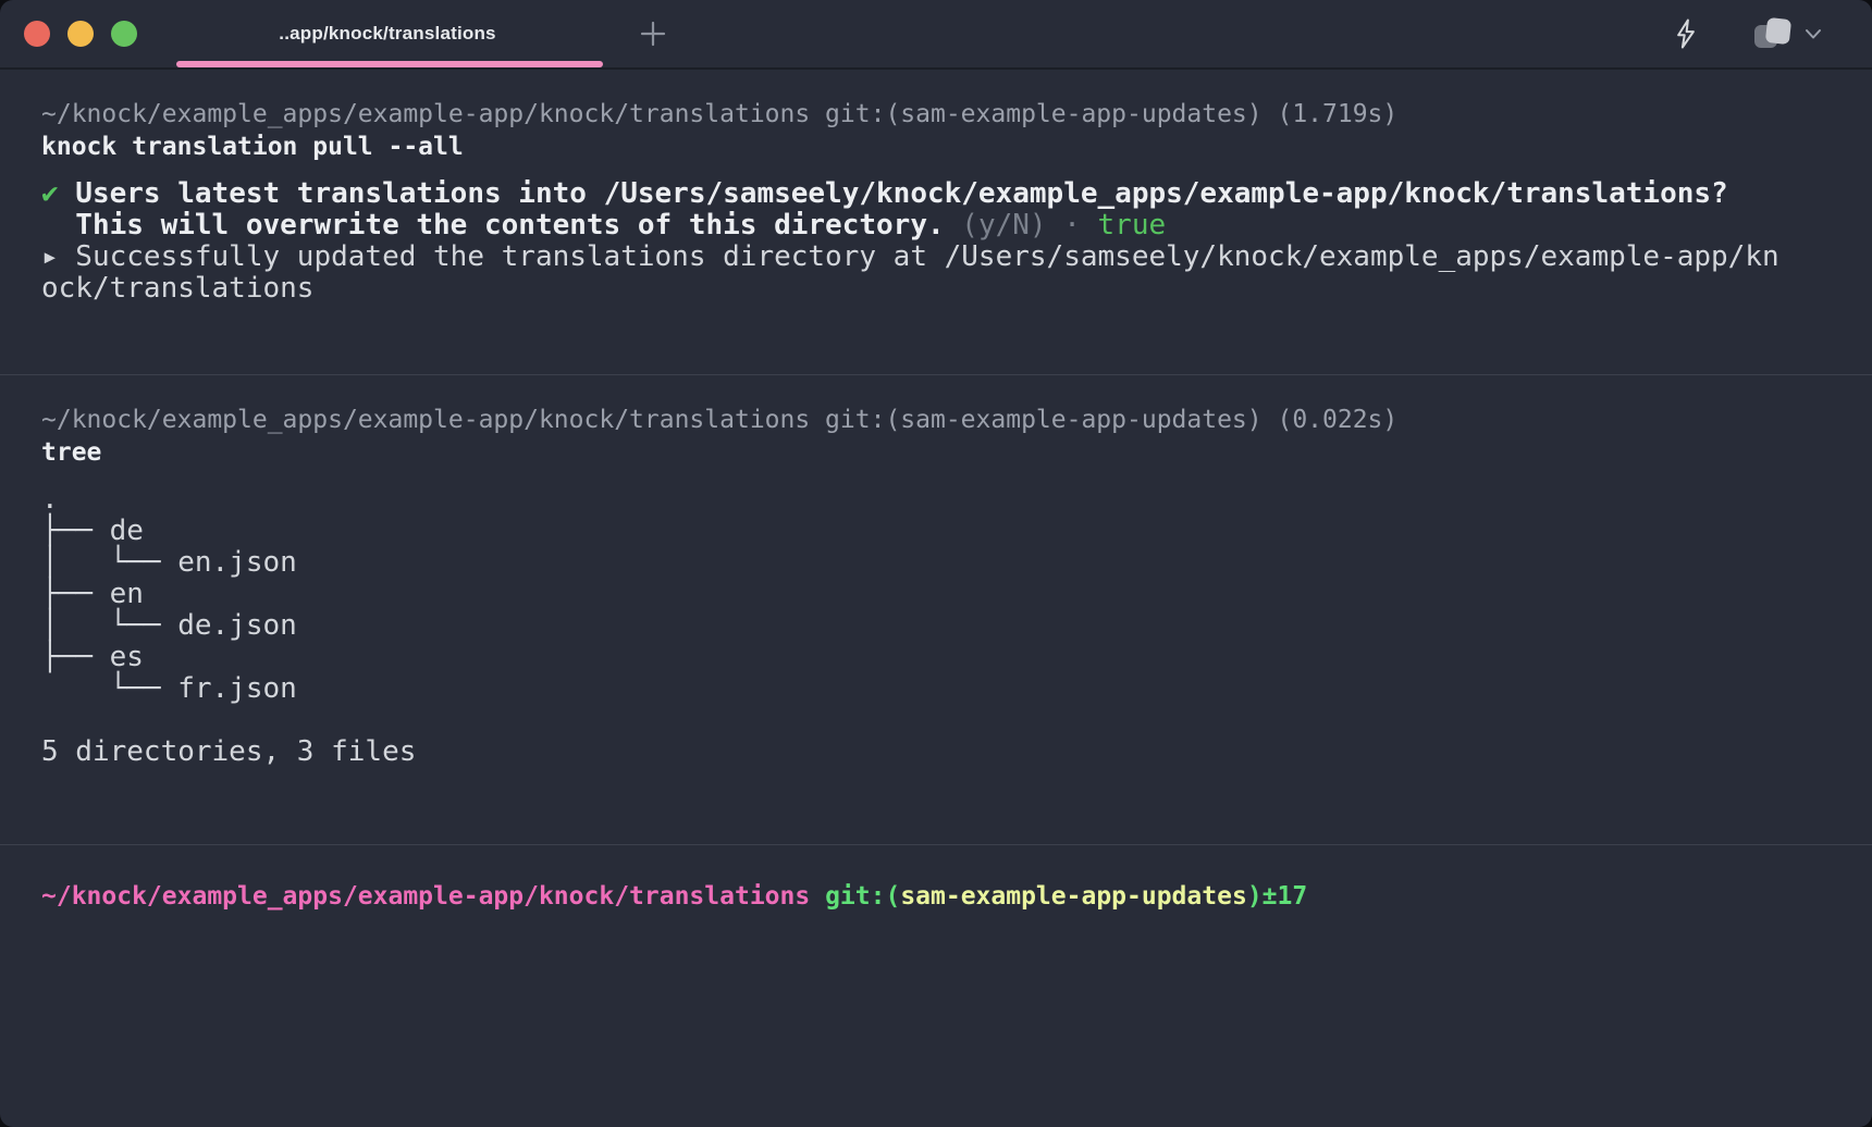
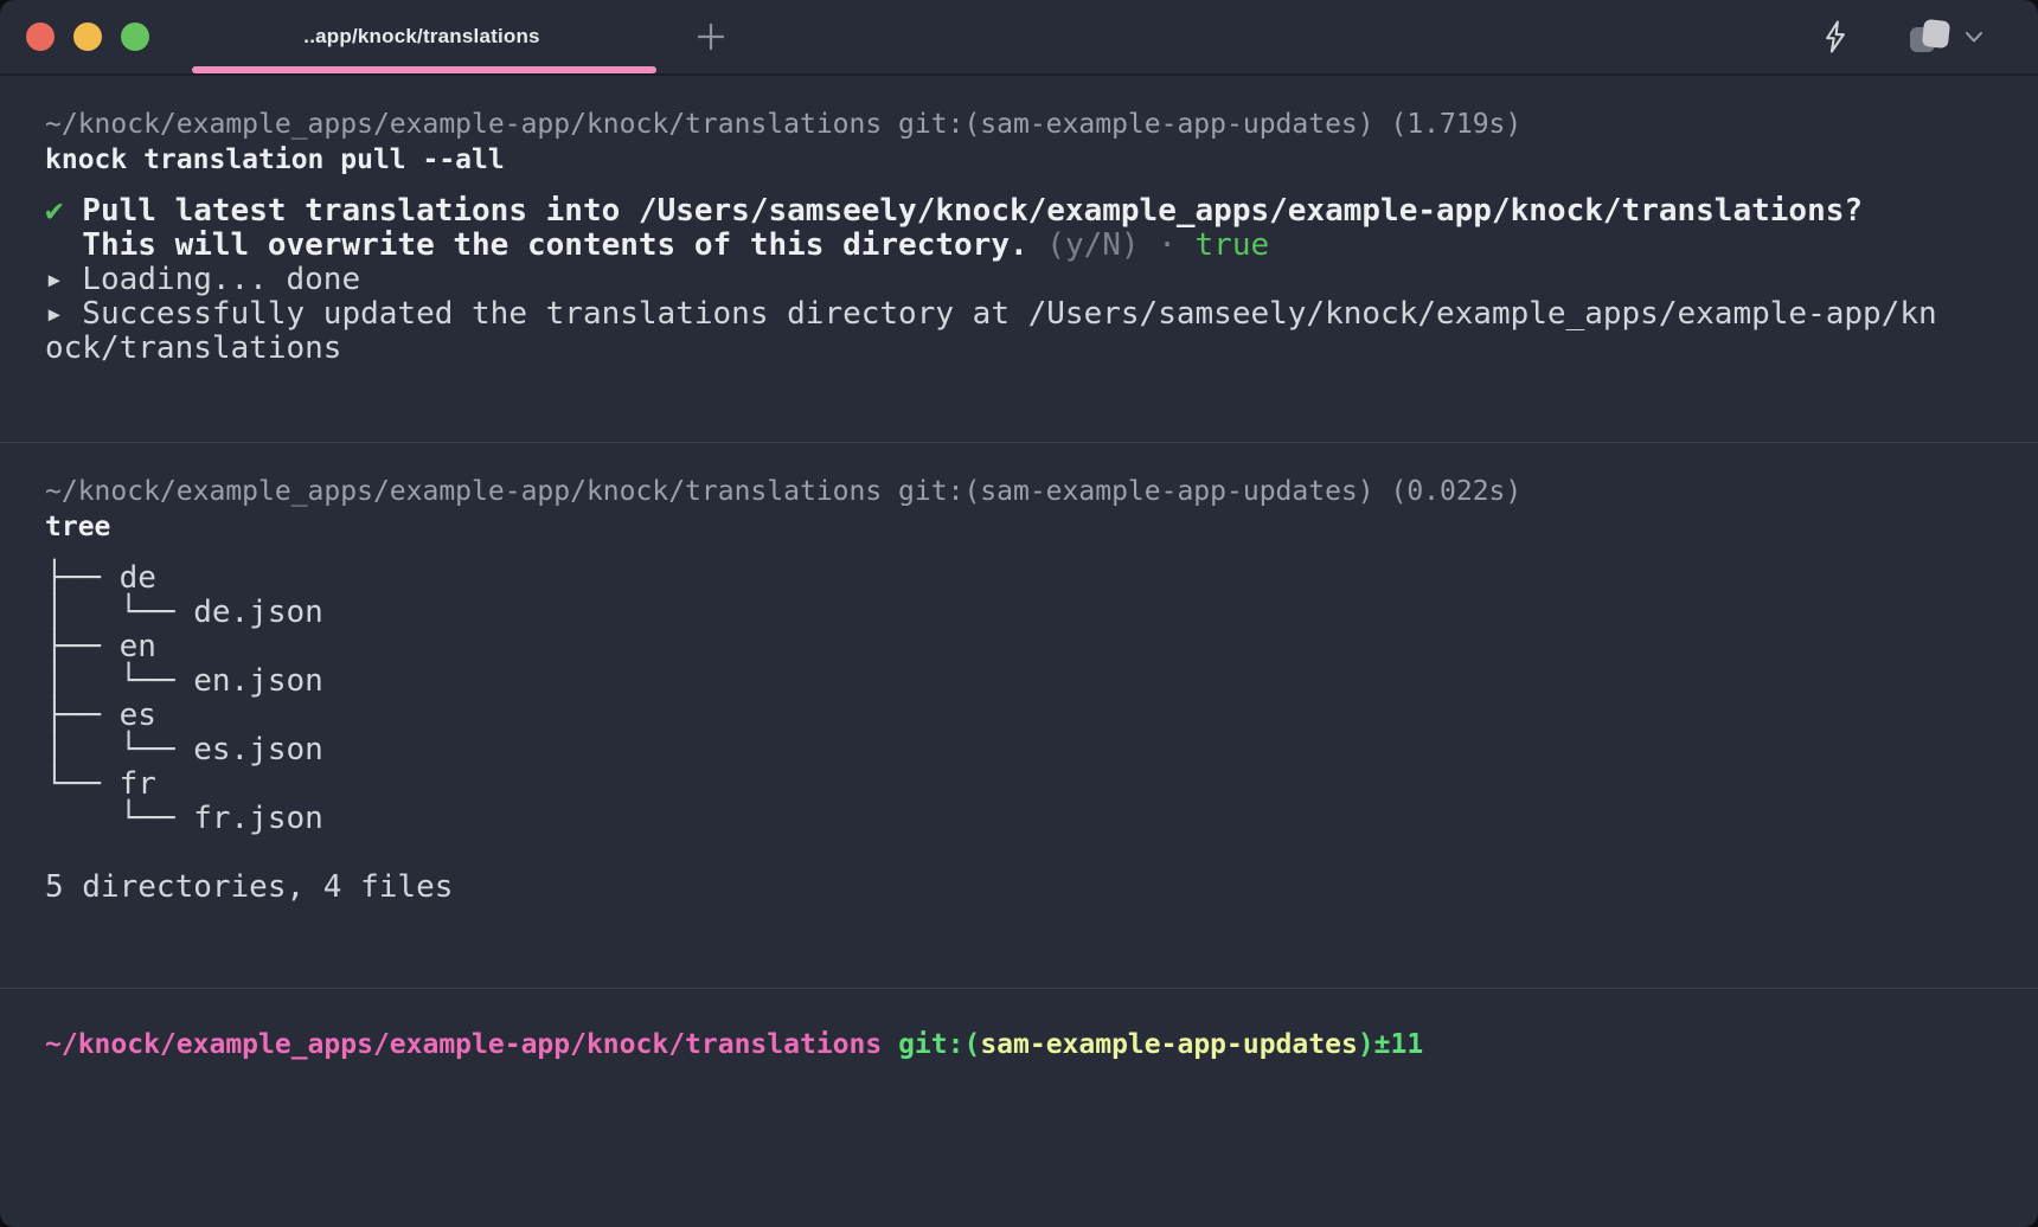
  ..app/knock/translations
  ~/knock/example_apps/example-app/knock/translations git:(sam-example-app-updates) (1.719s)
  knock translation pull --all
- ✔ Users latest translations into /Users/samseely/knock/example_apps/example-app/knock/translations?
+ ✔ Pull latest translations into /Users/samseely/knock/example_apps/example-app/knock/translations?
  This will overwrite the contents of this directory. (y/N) · true
+ ▸ Loading... done
  ▸ Successfully updated the translations directory at /Users/samseely/knock/example_apps/example-app/kn
  ock/translations
  ~/knock/example_apps/example-app/knock/translations git:(sam-example-app-updates) (0.022s)
  tree
- .
  ├── de
- │ └── en.json
+ │ └── de.json
  ├── en
- │ └── de.json
+ │ └── en.json
  ├── es
+ │ └── es.json
+ └── fr
  └── fr.json
- 5 directories, 3 files
+ 5 directories, 4 files
- ~/knock/example_apps/example-app/knock/translations git:(sam-example-app-updates)±17
+ ~/knock/example_apps/example-app/knock/translations git:(sam-example-app-updates)±11
